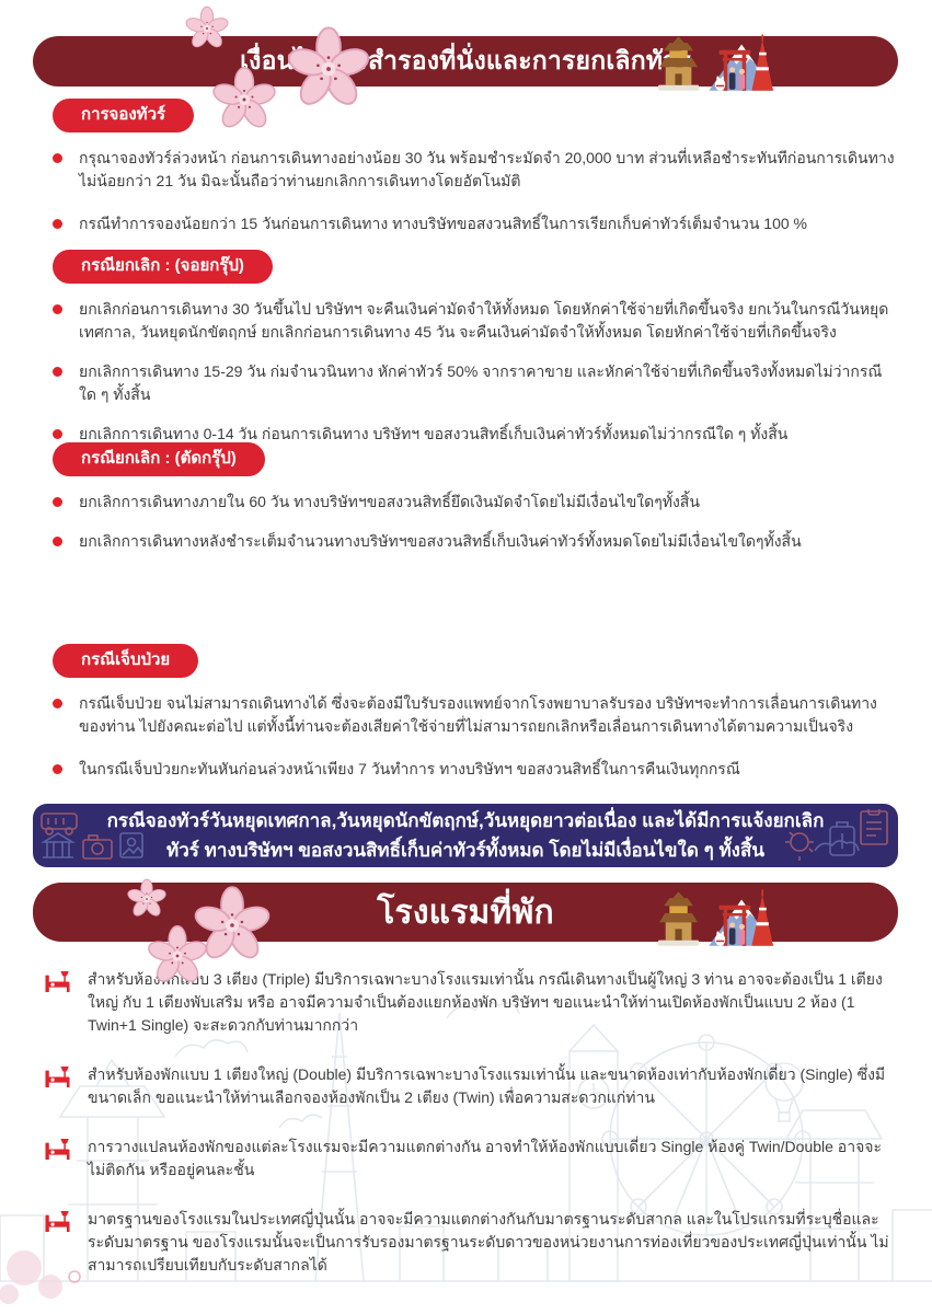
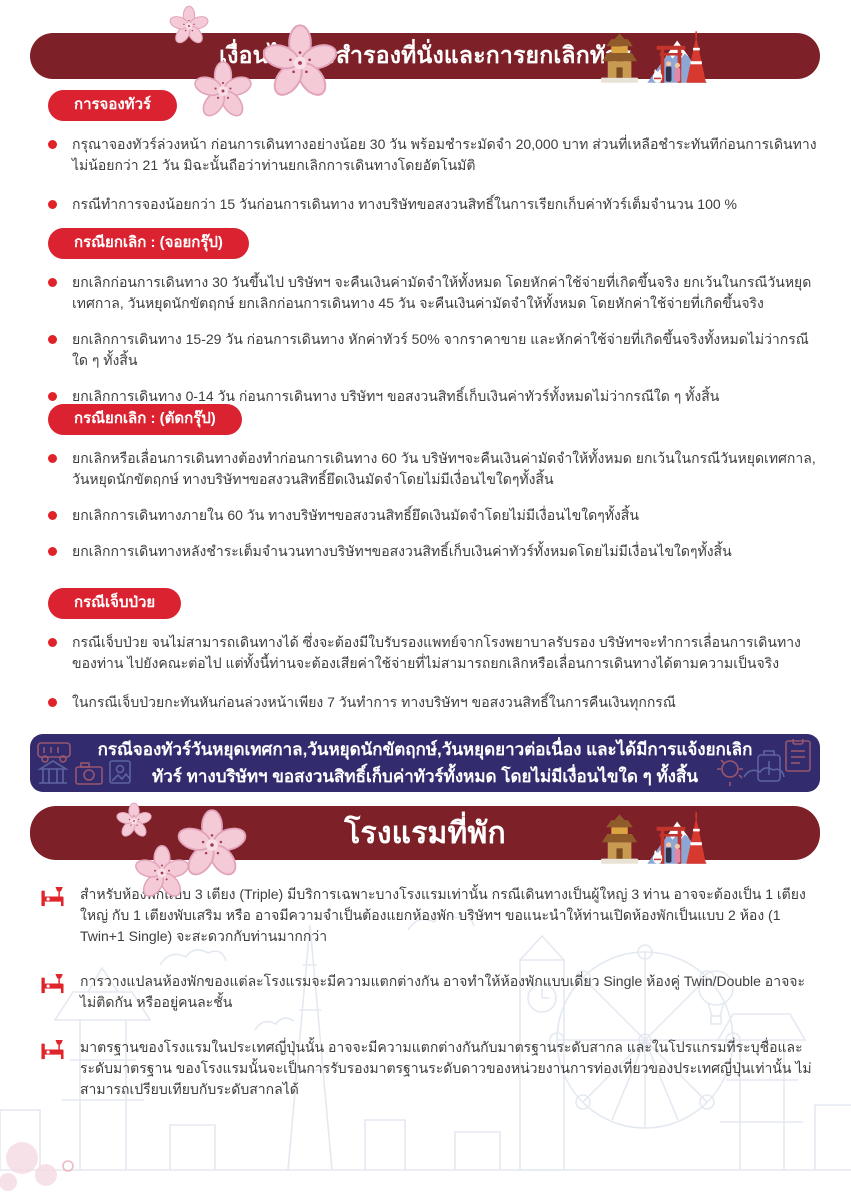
  เงื่อนสำรองที่นั่งและการยกเลิกทั
  การจองทัวร์
  กรุณาจองทัวร์ล่วงหน้า ก่อนการเดินทางอย่างน้อย 30 วัน พร้อมชำระมัดจำ 20,000 บาท ส่วนที่เหลือชำระทันทีก่อนการเดินทางไม่น้อยกว่า 21 วัน มิฉะนั้นถือว่าท่านยกเลิกการเดินทางโดยอัตโนมัติ
  กรณีทำการจองน้อยกว่า 15 วันก่อนการเดินทาง ทางบริษัทขอสงวนสิทธิ์ในการเรียกเก็บค่าทัวร์เต็มจำนวน 100 %
  กรณียกเลิก : (จอยกรุ๊ป)
  ยกเลิกก่อนการเดินทาง 30 วันขึ้นไป บริษัทฯ จะคืนเงินค่ามัดจำให้ทั้งหมด โดยหักค่าใช้จ่ายที่เกิดขึ้นจริง ยกเว้นในกรณีวันหยุดเทศกาล, วันหยุดนักขัตฤกษ์ ยกเลิกก่อนการเดินทาง 45 วัน จะคืนเงินค่ามัดจำให้ทั้งหมด โดยหักค่าใช้จ่ายที่เกิดขึ้นจริง
- ยกเลิกการเดินทาง 15-29 วัน ก่มจำนวนินทาง หักค่าทัวร์ 50% จากราคาขาย และหักค่าใช้จ่ายที่เกิดขึ้นจริงทั้งหมดไม่ว่ากรณีใด ๆ ทั้งสิ้น
+ ยกเลิกการเดินทาง 15-29 วัน ก่อนการเดินทาง หักค่าทัวร์ 50% จากราคาขาย และหักค่าใช้จ่ายที่เกิดขึ้นจริงทั้งหมดไม่ว่ากรณีใด ๆ ทั้งสิ้น
  ยกเลิกการเดินทาง 0-14 วัน ก่อนการเดินทาง บริษัทฯ ขอสงวนสิทธิ์เก็บเงินค่าทัวร์ทั้งหมดไม่ว่ากรณีใด ๆ ทั้งสิ้น
  กรณียกเลิก : (ตัดกรุ๊ป)
+ ยกเลิกหรือเลื่อนการเดินทางต้องทำก่อนการเดินทาง 60 วัน บริษัทฯจะคืนเงินค่ามัดจำให้ทั้งหมด ยกเว้นในกรณีวันหยุดเทศกาล, วันหยุดนักขัตฤกษ์ ทางบริษัทฯขอสงวนสิทธิ์ยึดเงินมัดจำโดยไม่มีเงื่อนไขใดๆทั้งสิ้น
  ยกเลิกการเดินทางภายใน 60 วัน ทางบริษัทฯขอสงวนสิทธิ์ยึดเงินมัดจำโดยไม่มีเงื่อนไขใดๆทั้งสิ้น
  ยกเลิกการเดินทางหลังชำระเต็มจำนวนทางบริษัทฯขอสงวนสิทธิ์เก็บเงินค่าทัวร์ทั้งหมดโดยไม่มีเงื่อนไขใดๆทั้งสิ้น
  กรณีเจ็บป่วย
  กรณีเจ็บป่วย จนไม่สามารถเดินทางได้ ซึ่งจะต้องมีใบรับรองแพทย์จากโรงพยาบาลรับรอง บริษัทฯจะทำการเลื่อนการเดินทางของท่าน ไปยังคณะต่อไป แต่ทั้งนี้ท่านจะต้องเสียค่าใช้จ่ายที่ไม่สามารถยกเลิกหรือเลื่อนการเดินทางได้ตามความเป็นจริง
  ในกรณีเจ็บป่วยกะทันหันก่อนล่วงหน้าเพียง 7 วันทำการ ทางบริษัทฯ ขอสงวนสิทธิ์ในการคืนเงินทุกกรณี
  กรณีจองทัวร์วันหยุดเทศกาล,วันหยุดนักขัตฤกษ์,วันหยุดยาวต่อเนื่อง และได้มีการแจ้งยกเลิกทัวร์ ทางบริษัทฯ ขอสงวนสิทธิ์เก็บค่าทัวร์ทั้งหมด โดยไม่มีเงื่อนไขใด ๆ ทั้งสิ้น
  โรงแรมที่พัก
  สำหรับห้องกบ 3 เตียง (Triple) มีบริการเฉพาะบางโรงแรมเท่านั้น กรณีเดินทางเป็นผู้ใหญ่ 3 ท่าน อาจจะต้องเป็น 1 เตียงใหญ่ กับ 1 เตียงพับเสริม หรือ อาจมีความจำเป็นต้องแยกห้องพัก บริษัทฯ ขอแนะนำให้ท่านเปิดห้องพักเป็นแบบ 2 ห้อง (1 Twin+1 Single) จะสะดวกกับท่านมากกว่า
- สำหรับห้องพักแบบ 1 เตียงใหญ่ (Double) มีบริการเฉพาะบางโรงแรมเท่านั้น และขนาดห้องเท่ากับห้องพักเดี่ยว (Single) ซึ่งมีขนาดเล็ก ขอแนะนำให้ท่านเลือกจองห้องพักเป็น 2 เตียง (Twin) เพื่อความสะดวกแก่ท่าน
  การวางแปลนห้องพักของแต่ละโรงแรมจะมีความแตกต่างกัน อาจทำให้ห้องพักแบบเดี่ยว Single ห้องคู่ Twin/Double อาจจะไม่ติดกัน หรืออยู่คนละชั้น
  มาตรฐานของโรงแรมในประเทศญี่ปุ่นนั้น อาจจะมีความแตกต่างกันกับมาตรฐานระดับสากล และในโปรแกรมที่ระบุชื่อและระดับมาตรฐาน ของโรงแรมนั้นจะเป็นการรับรองมาตรฐานระดับดาวของหน่วยงานการท่องเที่ยวของประเทศญี่ปุ่นเท่านั้น ไม่สามารถเปรียบเทียบกับระดับสากลได้
